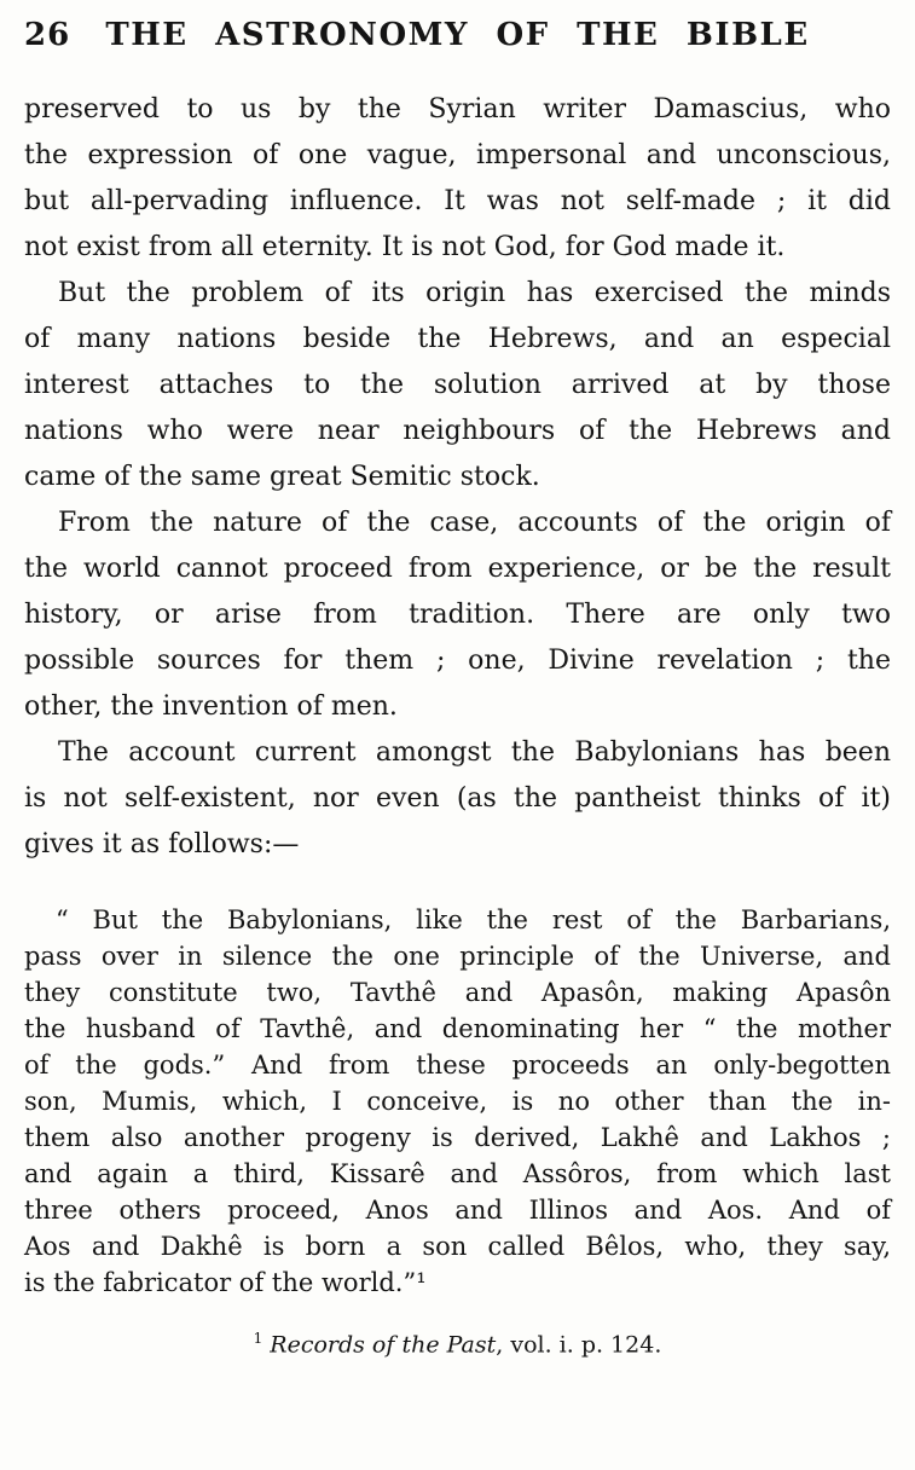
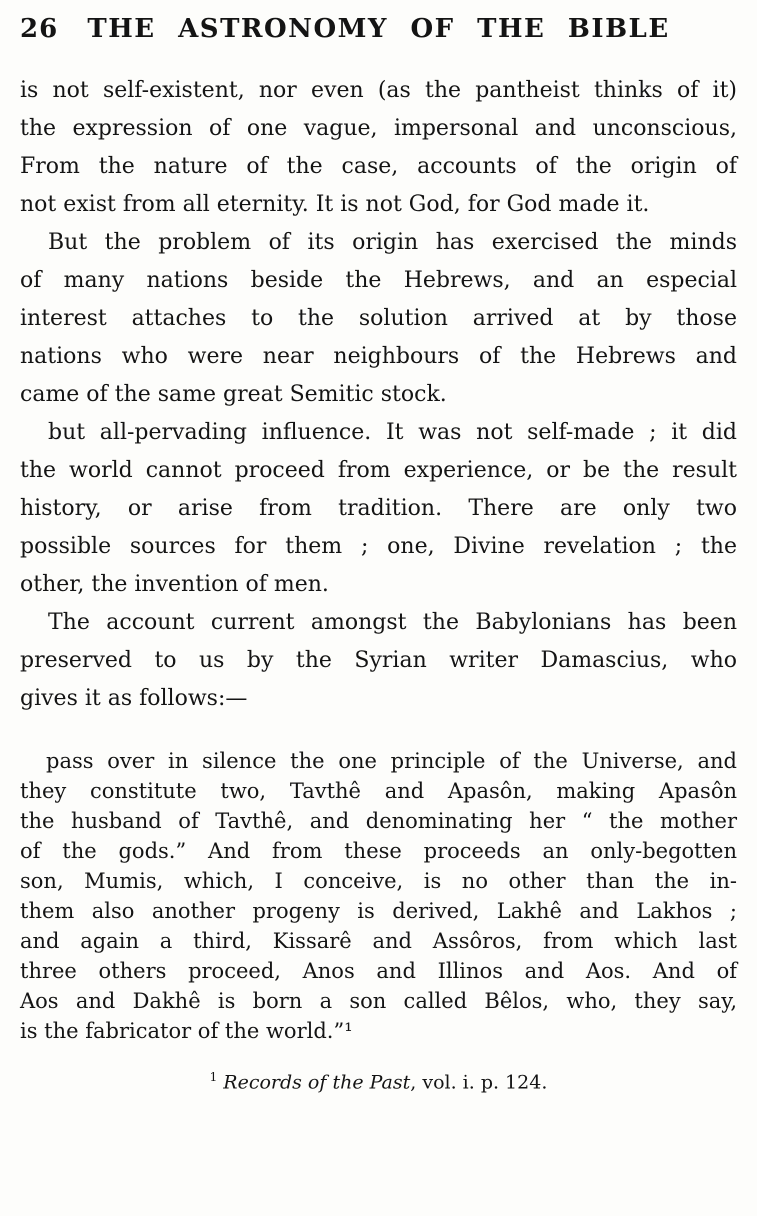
  26
  THE ASTRONOMY OF THE BIBLE
- preserved to us by the Syrian writer Damascius, who
+ is not self-existent, nor even (as the pantheist thinks of it)
  the expression of one vague, impersonal and unconscious,
- but all-pervading influence. It was not self-made ; it did
+ From the nature of the case, accounts of the origin of
  not exist from all eternity. It is not God, for God made it.
  But the problem of its origin has exercised the minds
  of many nations beside the Hebrews, and an especial
  interest attaches to the solution arrived at by those
  nations who were near neighbours of the Hebrews and
  came of the same great Semitic stock.
- From the nature of the case, accounts of the origin of
+ but all-pervading influence. It was not self-made ; it did
  the world cannot proceed from experience, or be the result
  history, or arise from tradition. There are only two
  possible sources for them ; one, Divine revelation ; the
  other, the invention of men.
  The account current amongst the Babylonians has been
- is not self-existent, nor even (as the pantheist thinks of it)
+ preserved to us by the Syrian writer Damascius, who
  gives it as follows:—
- “ But the Babylonians, like the rest of the Barbarians,
  pass over in silence the one principle of the Universe, and
  they constitute two, Tavthê and Apasôn, making Apasôn
  the husband of Tavthê, and denominating her “ the mother
  of the gods.” And from these proceeds an only-begotten
  son, Mumis, which, I conceive, is no other than the in-
  them also another progeny is derived, Lakhê and Lakhos ;
  and again a third, Kissarê and Assôros, from which last
  three others proceed, Anos and Illinos and Aos. And of
  Aos and Dakhê is born a son called Bêlos, who, they say,
  is the fabricator of the world.”¹
  1 Records of the Past, vol. i. p. 124.
